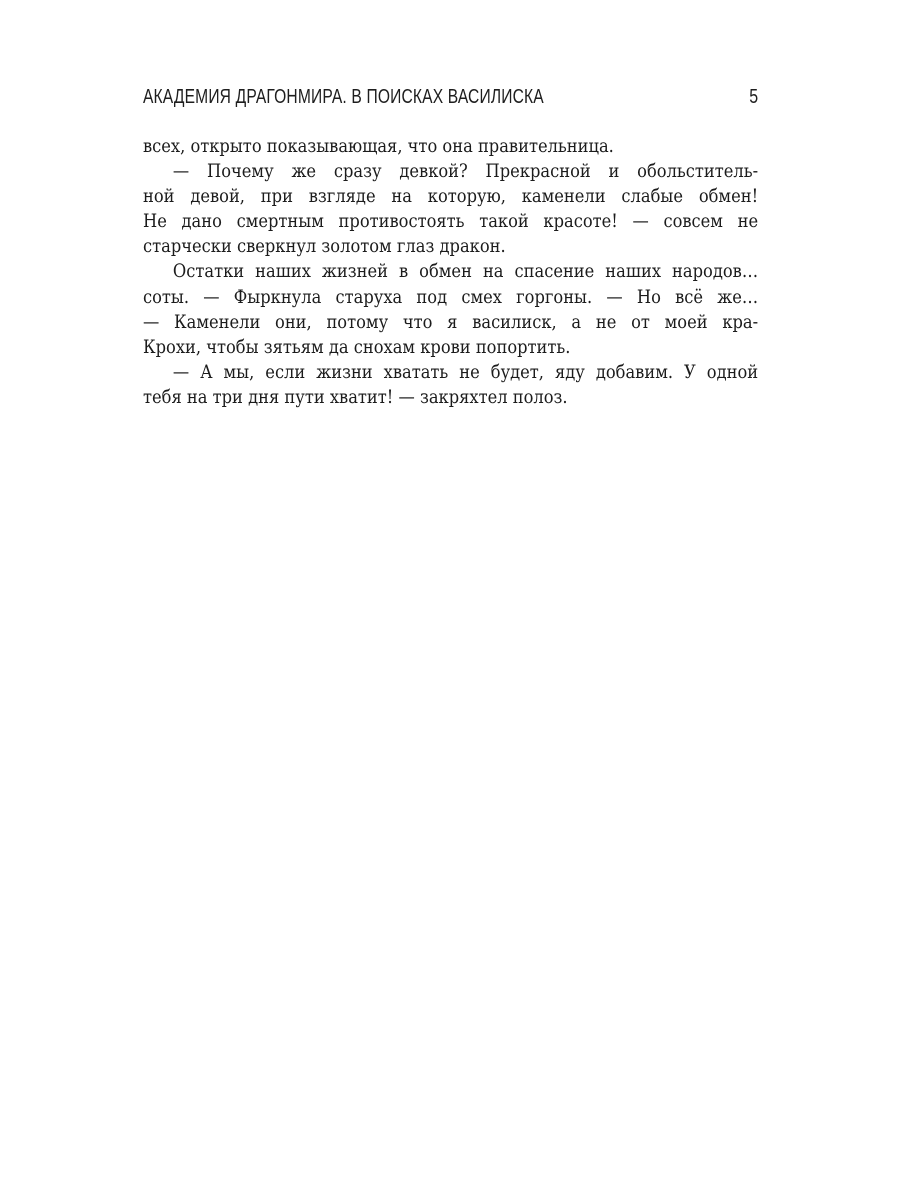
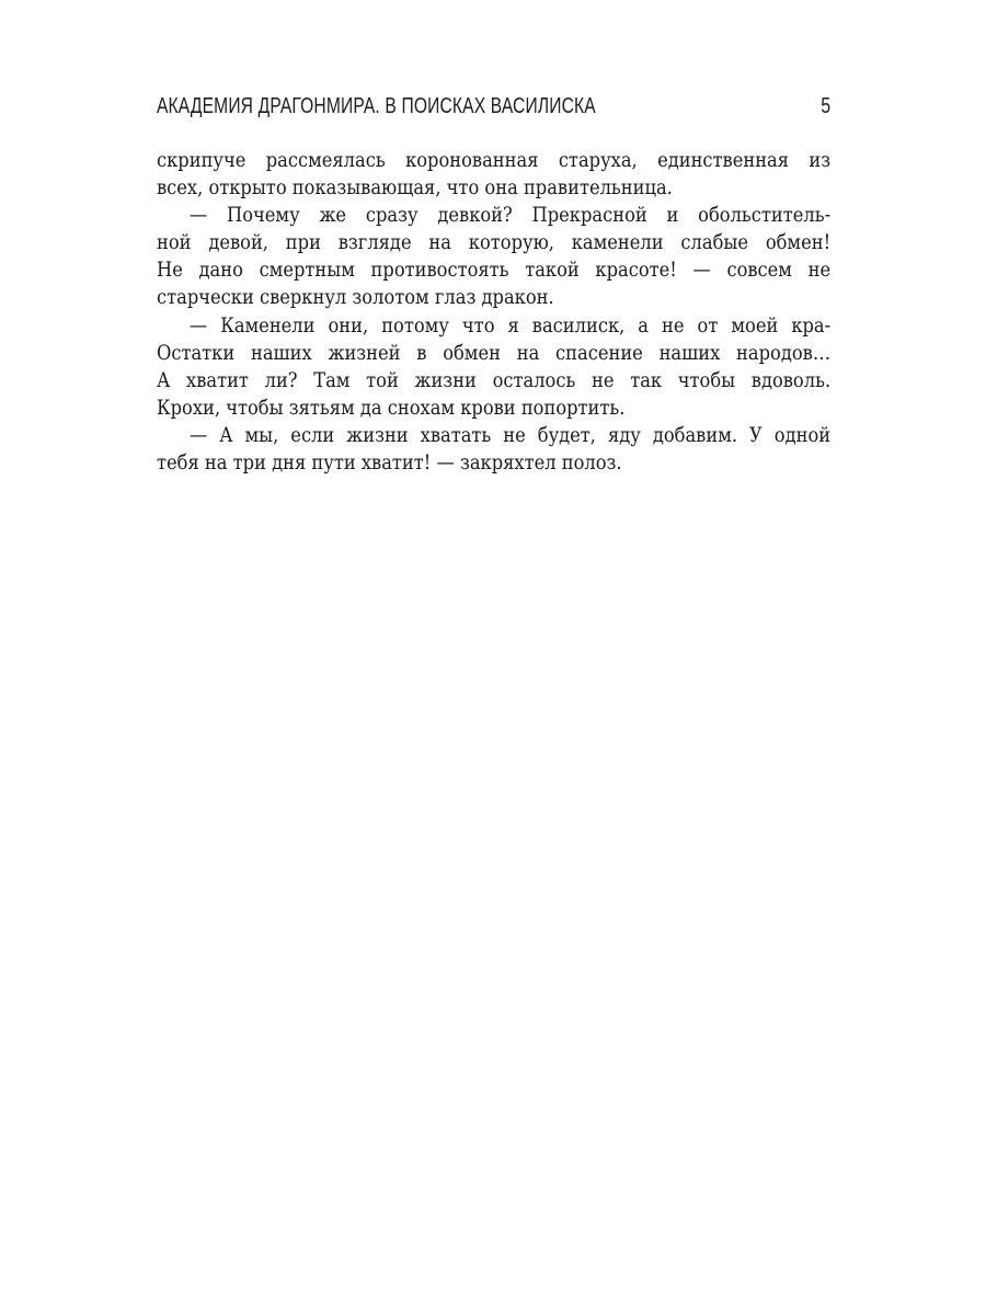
  АКАДЕМИЯ ДРАГОНМИРА. В ПОИСКАХ ВАСИЛИСКА
  5
+ скрипуче рассмеялась коронованная старуха, единственная из
  всех, открыто показывающая, что она правительница.
  — Почему же сразу девкой? Прекрасной и обольститель-
  ной девой, при взгляде на которую, каменели слабые обмен!
  Не дано смертным противостоять такой красоте! — совсем не
  старчески сверкнул золотом глаз дракон.
- Остатки наших жизней в обмен на спасение наших народов…
+ — Каменели они, потому что я василиск, а не от моей кра-
- соты. — Фыркнула старуха под смех горгоны. — Но всё же…
- — Каменели они, потому что я василиск, а не от моей кра-
+ Остатки наших жизней в обмен на спасение наших народов…
+ А хватит ли? Там той жизни осталось не так чтобы вдоволь.
  Крохи, чтобы зятьям да снохам крови попортить.
  — А мы, если жизни хватать не будет, яду добавим. У одной
  тебя на три дня пути хватит! — закряхтел полоз.
